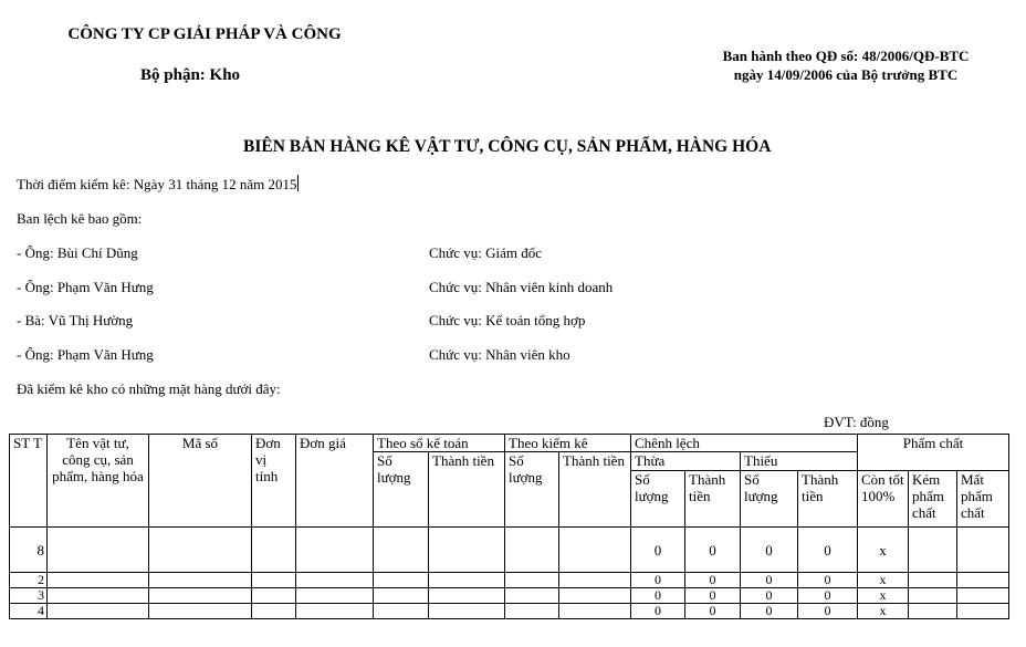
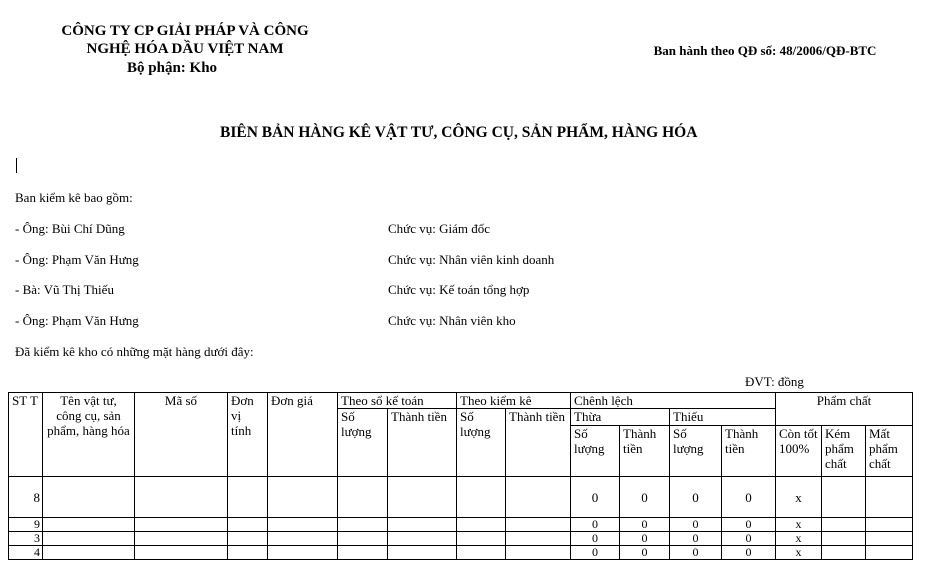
  CÔNG TY CP GIẢI PHÁP VÀ CÔNG
+ NGHỆ HÓA DẦU VIỆT NAM
  Bộ phận: Kho
  Ban hành theo QĐ số: 48/2006/QĐ-BTC
- ngày 14/09/2006 của Bộ trưởng BTC
  BIÊN BẢN HÀNG KÊ VẬT TƯ, CÔNG CỤ, SẢN PHẨM, HÀNG HÓA
- Thời điểm kiểm kê: Ngày 31 tháng 12 năm 2015
- Ban lệch kê bao gồm:
+ Ban kiểm kê bao gồm:
  - Ông: Bùi Chí Dũng
  Chức vụ: Giám đốc
  - Ông: Phạm Văn Hưng
  Chức vụ: Nhân viên kinh doanh
- - Bà: Vũ Thị Hường
+ - Bà: Vũ Thị Thiếu
  Chức vụ: Kế toán tổng hợp
  - Ông: Phạm Văn Hưng
  Chức vụ: Nhân viên kho
  Đã kiểm kê kho có những mặt hàng dưới đây:
  ĐVT: đồng
  ST T	Tên vật tư, công cụ, sản phẩm, hàng hóa	Mã số	Đơn vị tính	Đơn giá	Theo sổ kế toán	Theo kiểm kê	Chênh lệch	Phẩm chất
  Số lượng	Thành tiền	Số lượng	Thành tiền	Thừa	Thiếu
  Số lượng	Thành tiền	Số lượng	Thành tiền	Còn tốt 100%	Kém phẩm chất	Mất phẩm chất
  8									0	0	0	0	x
- 2									0	0	0	0	x
+ 9									0	0	0	0	x
  3									0	0	0	0	x
  4									0	0	0	0	x
